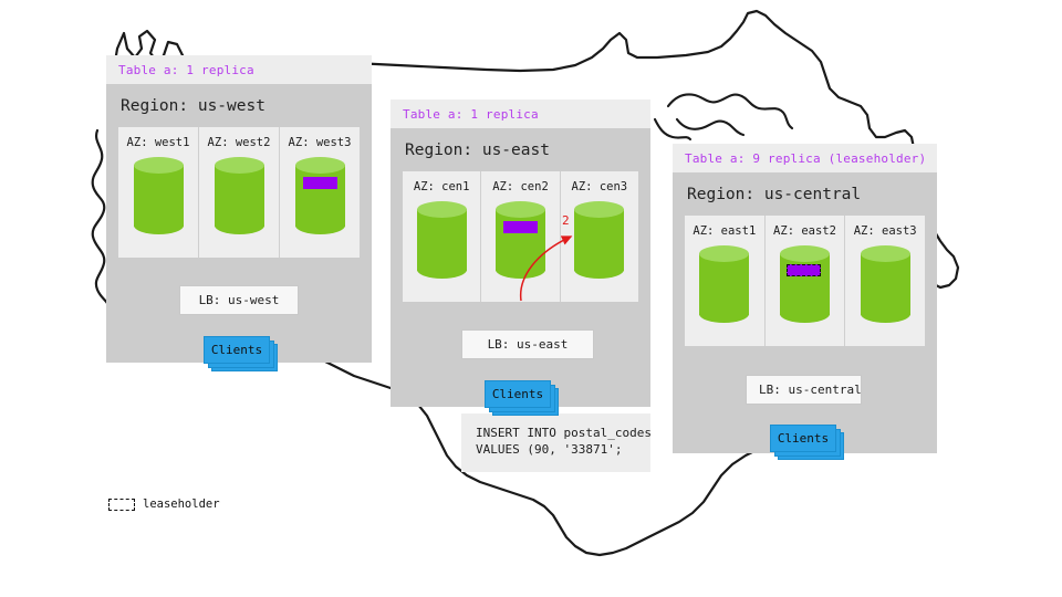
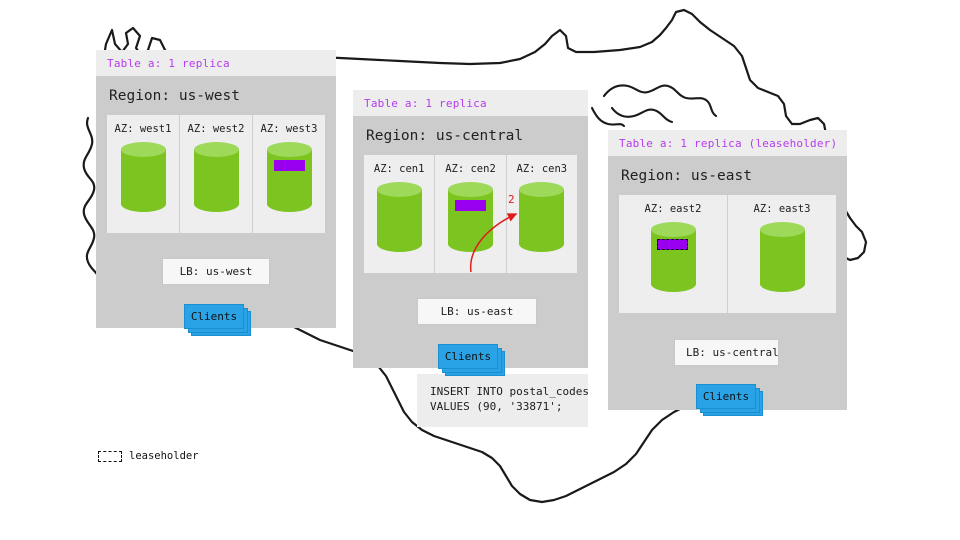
  Table a: 1 replica
  Region: us-west
  AZ: west1
  AZ: west2
  AZ: west3
  LB: us-west
  Clients
  Table a: 1 replica
- Region: us-east
+ Region: us-central
  AZ: cen1
  AZ: cen2
  AZ: cen3
  LB: us-east
  Clients
  INSERT INTO postal_codes
  VALUES (90, '33871';
  2
- Table a: 9 replica (leaseholder)
+ Table a: 1 replica (leaseholder)
- Region: us-central
+ Region: us-east
- AZ: east1
  AZ: east2
  AZ: east3
  LB: us-central
  Clients
  leaseholder
